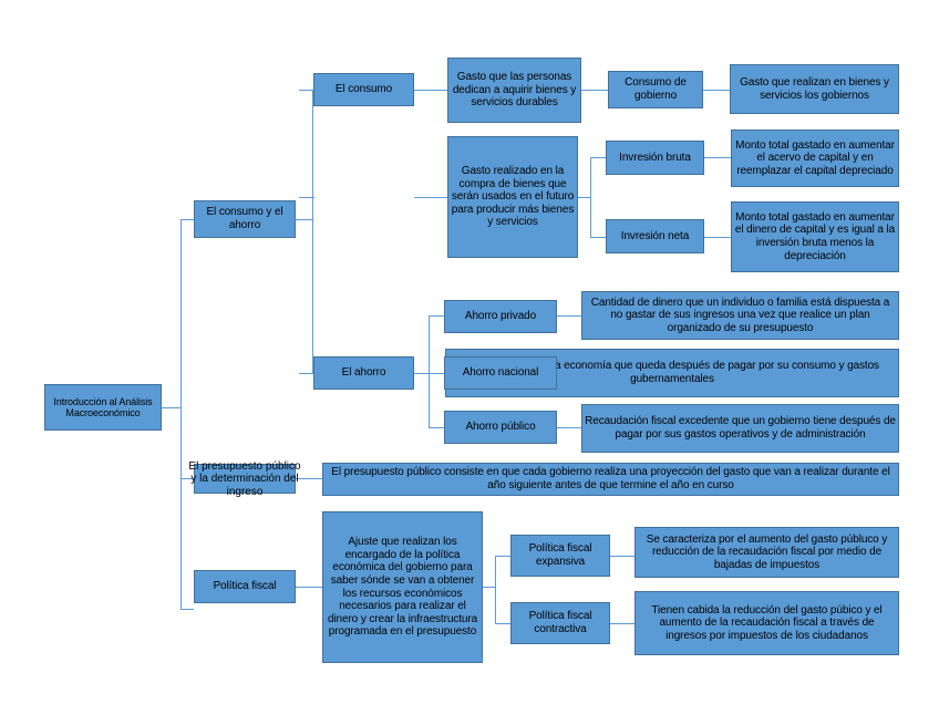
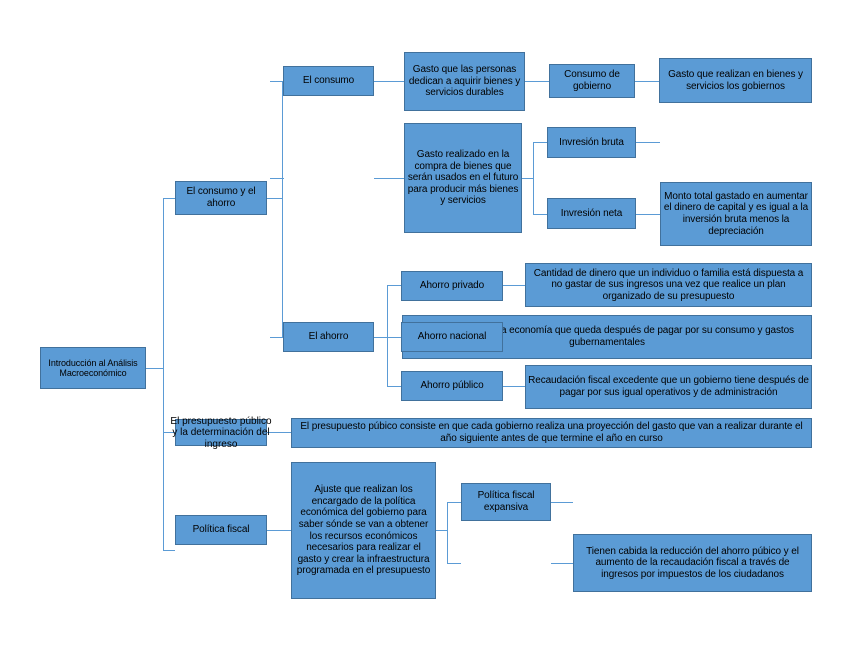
  Introducción al Análisis Macroeconómico
  El consumo y el ahorro
  El presupuesto público y la determinación del ingreso
  Política fiscal
  El consumo
  Gasto que las personas dedican a aquirir bienes y servicios durables
  Consumo de gobierno
  Gasto que realizan en bienes y servicios los gobiernos
  Gasto realizado en la compra de bienes que serán usados en el futuro para producir más bienes y servicios
  Invresión bruta
- Monto total gastado en aumentar el acervo de capital y en reemplazar el capital depreciado
  Invresión neta
  Monto total gastado en aumentar el dinero de capital y es igual a la inversión bruta menos la depreciación
  El ahorro
  Ahorro privado
  Cantidad de dinero que un individuo o familia está dispuesta a no gastar de sus ingresos una vez que realice un plan organizado de su presupuesto
  a economía que queda después de pagar por su consumo y gastos gubernamentales
  Ahorro nacional
  Ahorro público
- Recaudación fiscal excedente que un gobierno tiene después de pagar por sus gastos operativos y de administración
+ Recaudación fiscal excedente que un gobierno tiene después de pagar por sus igual operativos y de administración
- El presupuesto público consiste en que cada gobierno realiza una proyección del gasto que van a realizar durante el año siguiente antes de que termine el año en curso
+ El presupuesto púbico consiste en que cada gobierno realiza una proyección del gasto que van a realizar durante el año siguiente antes de que termine el año en curso
- Ajuste que realizan los encargado de la política económica del gobierno para saber sónde se van a obtener los recursos económicos necesarios para realizar el dinero y crear la infraestructura programada en el presupuesto
+ Ajuste que realizan los encargado de la política económica del gobierno para saber sónde se van a obtener los recursos económicos necesarios para realizar el gasto y crear la infraestructura programada en el presupuesto
  Política fiscal expansiva
- Se caracteriza por el aumento del gasto públuco y reducción de la recaudación fiscal por medio de bajadas de impuestos
- Política fiscal contractiva
- Tienen cabida la reducción del gasto púbico y el aumento de la recaudación fiscal a través de ingresos por impuestos de los ciudadanos
+ Tienen cabida la reducción del ahorro púbico y el aumento de la recaudación fiscal a través de ingresos por impuestos de los ciudadanos
